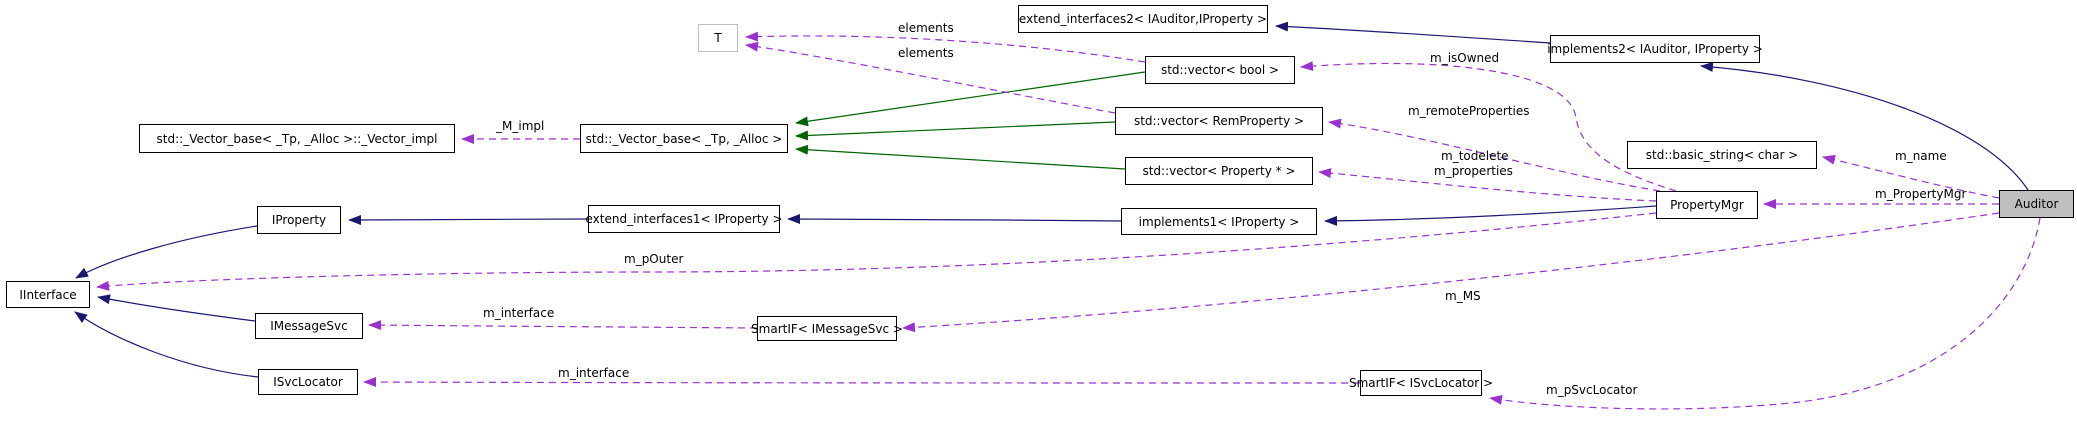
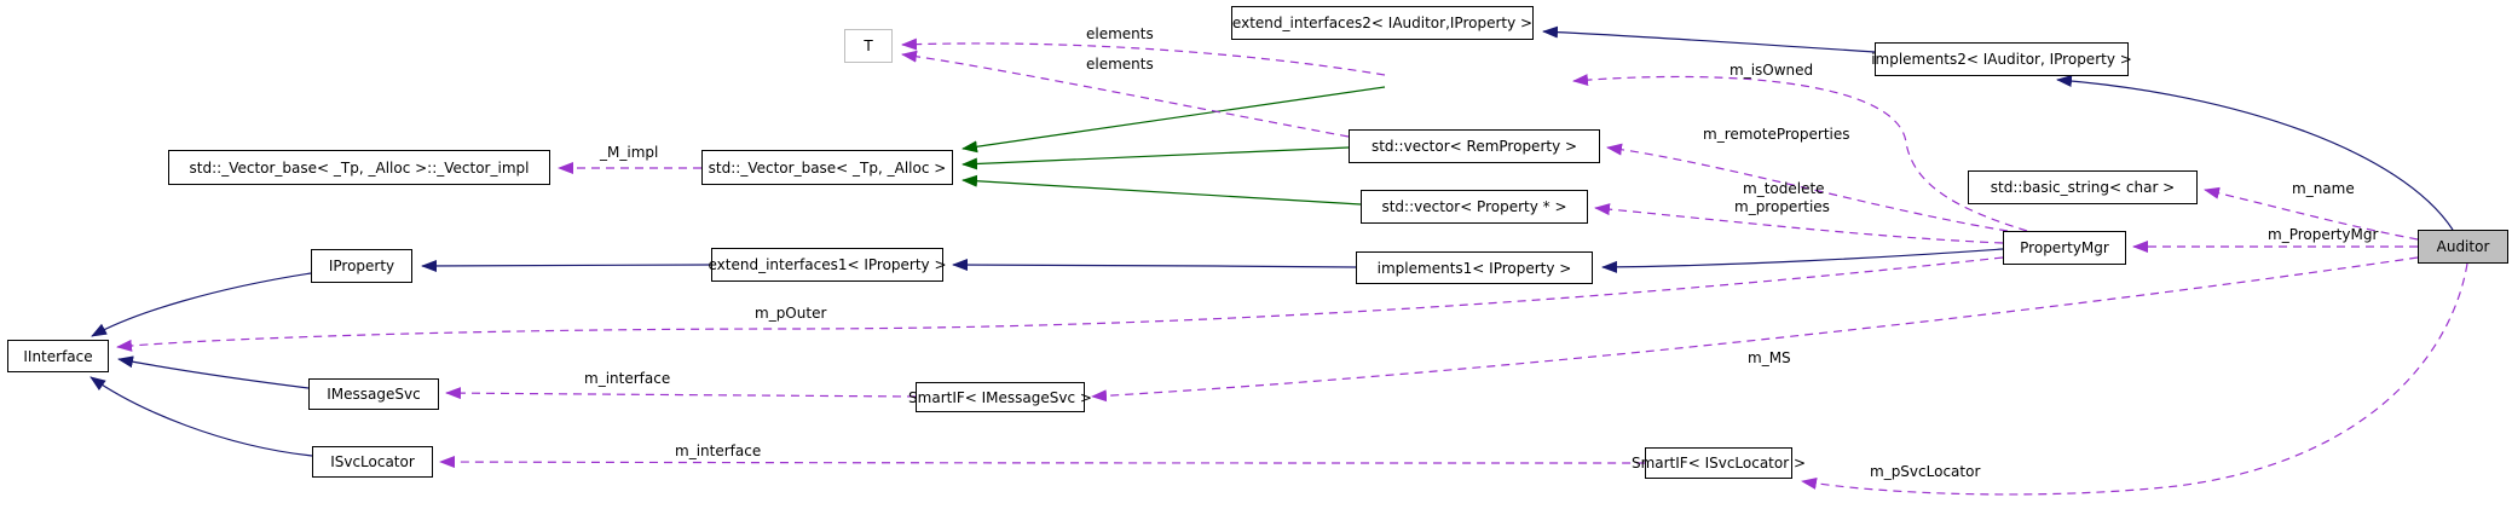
  T
  extend_interfaces2< IAuditor,IProperty >
  implements2< IAuditor, IProperty >
- std::vector< bool >
  std::_Vector_base< _Tp, _Alloc >::_Vector_impl
  std::_Vector_base< _Tp, _Alloc >
  std::vector< RemProperty >
  std::vector< Property * >
  std::basic_string< char >
  PropertyMgr
  Auditor
  IProperty
  extend_interfaces1< IProperty >
  implements1< IProperty >
  IInterface
  IMessageSvc
  ISvcLocator
  SmartIF< IMessageSvc >
  SmartIF< ISvcLocator >
  elements
  elements
  _M_impl
  m_isOwned
  m_remoteProperties
  m_todelete
  m_properties
  m_name
  m_PropertyMgr
  m_pOuter
  m_interface
  m_MS
  m_interface
  m_pSvcLocator
